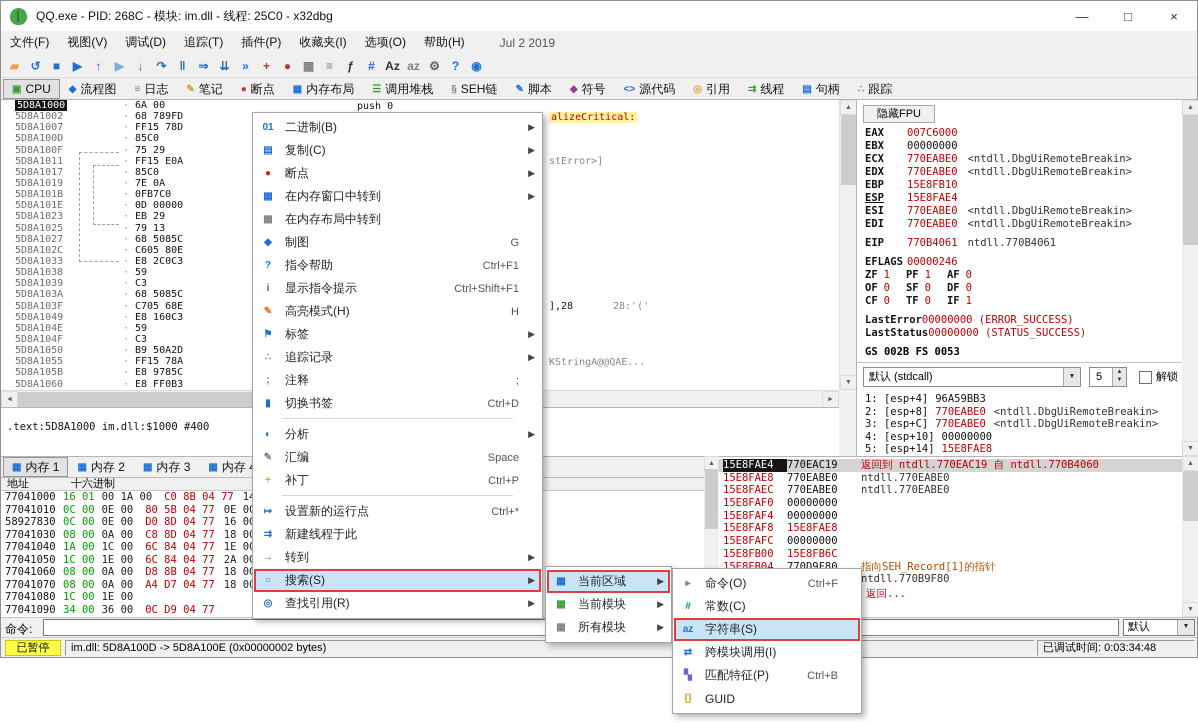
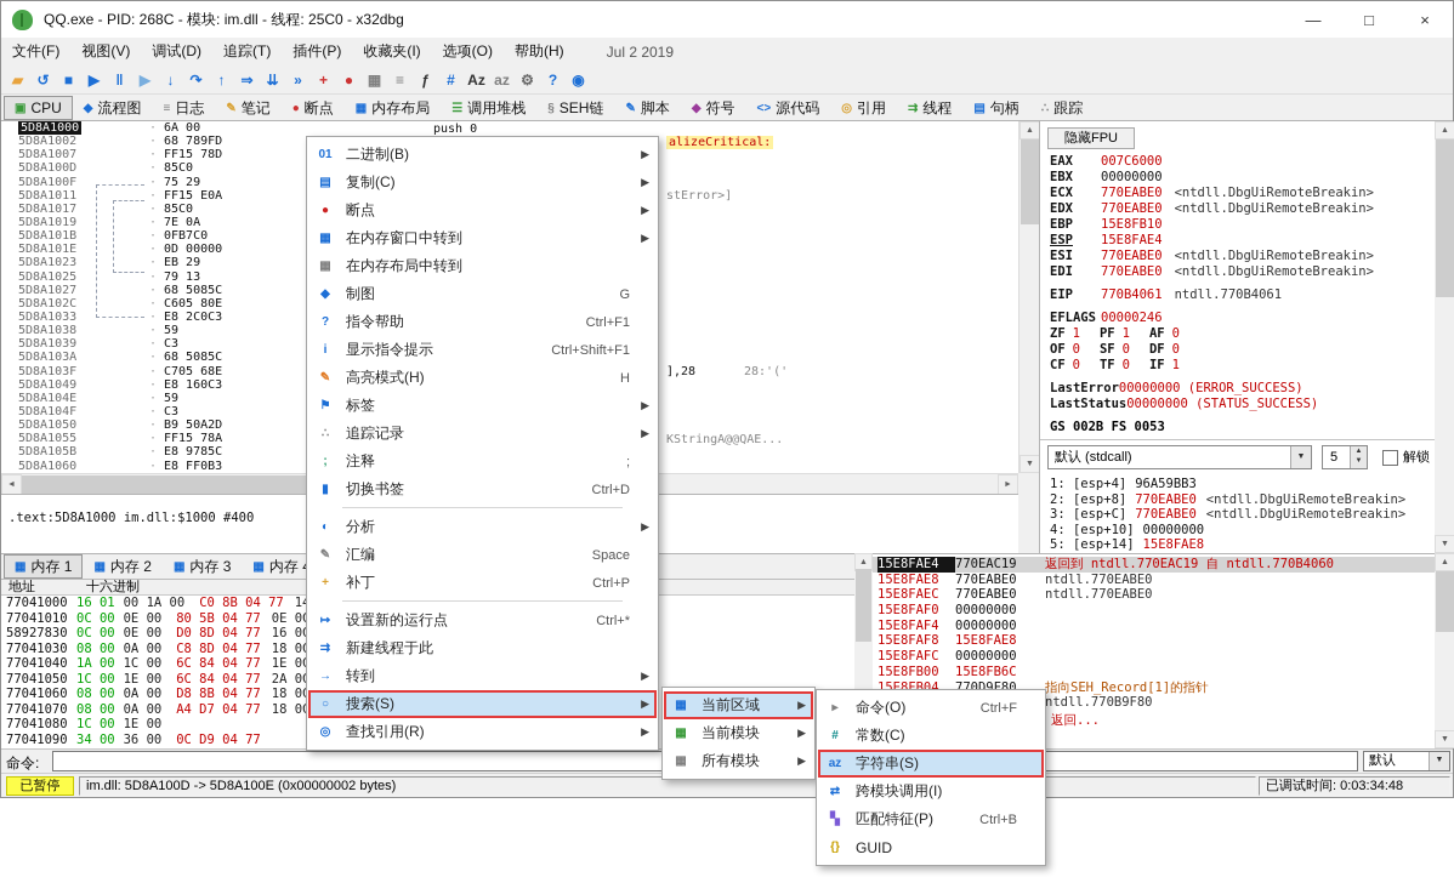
  QQ.exe - PID: 268C - 模块: im.dll - 线程: 25C0 - x32dbg
  —
  □
  ×
  文件(F)
  视图(V)
  调试(D)
  追踪(T)
  插件(P)
  收藏夹(I)
  选项(O)
  帮助(H)
  Jul 2 2019
  ▰
  ↺
  ■
  ▶
- ↑
+ ‖
  ▶
  ↓
  ↷
- ‖
+ ↑
  ⇒
  ⇊
  »
  +
  ●
  ▦
  ≡
  ƒ
  #
  Az
  az
  ⚙
  ?
  ◉
  ▣
  CPU
  ◆
  流程图
  ≡
  日志
  ✎
  笔记
  ●
  断点
  ▦
  内存布局
  ☰
  调用堆栈
  §
  SEH链
  ✎
  脚本
  ◆
  符号
  <>
  源代码
  ◎
  引用
  ⇉
  线程
  ▤
  句柄
  ∴
  跟踪
  5D8A1000
  ·
  6A 00
  5D8A1002
  ·
  68 789FD
  5D8A1007
  ·
  FF15 78D
  5D8A100D
  ·
  85C0
  5D8A100F
  ·
  75 29
  5D8A1011
  ·
  FF15 E0A
  5D8A1017
  ·
  85C0
  5D8A1019
  ·
  7E 0A
  5D8A101B
  ·
  0FB7C0
  5D8A101E
  ·
  0D 00000
  5D8A1023
  ·
  EB 29
  5D8A1025
  ·
  79 13
  5D8A1027
  ·
  68 5085C
  5D8A102C
  ·
  C605 80E
  5D8A1033
  ·
  E8 2C0C3
  5D8A1038
  ·
  59
  5D8A1039
  ·
  C3
  5D8A103A
  ·
  68 5085C
  5D8A103F
  ·
  C705 68E
  5D8A1049
  ·
  E8 160C3
  5D8A104E
  ·
  59
  5D8A104F
  ·
  C3
  5D8A1050
  ·
  B9 50A2D
  5D8A1055
  ·
  FF15 78A
  5D8A105B
  ·
  E8 9785C
  5D8A1060
  ·
  E8 FF0B3
  push 0
  alizeCritical:
  stError>]
  ],28
  28:'('
  KStringA@@QAE...
  .text:5D8A1000 im.dll:$1000 #400
  隐藏FPU
  EAX 007C6000
  EBX 00000000
  ECX 770EABE0 <ntdll.DbgUiRemoteBreakin>
  EDX 770EABE0 <ntdll.DbgUiRemoteBreakin>
  EBP 15E8FB10
  ESP 15E8FAE4
  ESI 770EABE0 <ntdll.DbgUiRemoteBreakin>
  EDI 770EABE0 <ntdll.DbgUiRemoteBreakin>
  EIP 770B4061 ntdll.770B4061
  EFLAGS 00000246
  ZF 1 PF 1 AF 0
  OF 0 SF 0 DF 0
  CF 0 TF 0 IF 1
  LastError00000000 (ERROR_SUCCESS)
  LastStatus00000000 (STATUS_SUCCESS)
  GS 002B FS 0053
  默认 (stdcall)
  5
  解锁
  1: [esp+4] 96A59BB3
  2: [esp+8] 770EABE0 <ntdll.DbgUiRemoteBreakin>
  3: [esp+C] 770EABE0 <ntdll.DbgUiRemoteBreakin>
  4: [esp+10] 00000000
  5: [esp+14] 15E8FAE8
  ▦
  内存 1
  ▦
  内存 2
  ▦
  内存 3
  ▦
  地址
  十六进制
  77041000 16 01 00 1A 00 C0 8B 04 77 1
  77041010 0C 00 0E 00 80 5B 04 77 0E 0
  58927830 0C 00 0E 00 D0 8D 04 77 16 0
  77041030 08 00 0A 00 C8 8D 04 77 18 0
  77041040 1A 00 1C 00 6C 84 04 77 1E 0
  77041050 1C 00 1E 00 6C 84 04 77 2A 0
  77041060 08 00 0A 00 D8 8B 04 77 18 0
  77041070 08 00 0A 00 A4 D7 04 77 18 0
  77041080 1C 00 1E 00
  77041090 34 00 36 00 0C D9 04 77
  15E8FAE4 770EAC19 返回到 ntdll.770EAC19 自 ntdll.770B4060
  15E8FAE8 770EABE0 ntdll.770EABE0
  15E8FAEC 770EABE0 ntdll.770EABE0
  15E8FAF0 00000000
  15E8FAF4 00000000
  15E8FAF8 15E8FAE8
  15E8FAFC 00000000
  15E8FB00 15E8FB6C
  15E8FB04 770D9F80 指向SEH_Record[1]的指针
  命令:
  默认
  已暂停
  im.dll: 5D8A100D -> 5D8A100E (0x00000002 bytes)
  已调试时间: 0:03:34:48
  返回...
  01
  二进制(B)
  ▶
  ▤
  复制(C)
  ▶
  ●
  断点
  ▶
  ▦
  在内存窗口中转到
  ▶
  ▦
  在内存布局中转到
  ◆
  制图
  G
  ?
  指令帮助
  Ctrl+F1
  i
  显示指令提示
  Ctrl+Shift+F1
  ✎
  高亮模式(H)
  H
  ⚑
  标签
  ▶
  ∴
  追踪记录
  ▶
  ;
  注释
  ;
  ▮
  切换书签
  Ctrl+D
  ◐
  分析
  ▶
  ✎
  汇编
  Space
  +
  补丁
  Ctrl+P
  ↦
  设置新的运行点
  Ctrl+*
  ⇉
  新建线程于此
  →
  转到
  ▶
  ○
  搜索(S)
  ▶
  ◎
  查找引用(R)
  ▶
  ▦
  当前区域
  ▶
  ▦
  当前模块
  ▶
  ▦
  所有模块
  ▶
  ▸
  命令(O)
  Ctrl+F
  #
  常数(C)
  az
  字符串(S)
  ⇄
  跨模块调用(I)
  ▚
  匹配特征(P)
  Ctrl+B
  {}
  GUID
